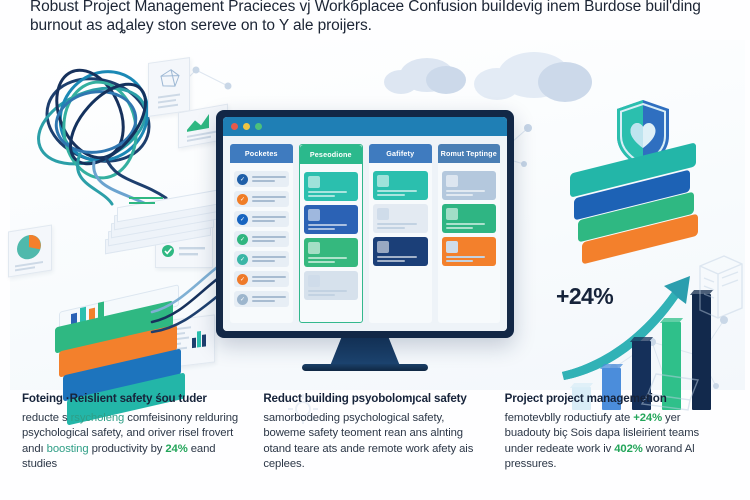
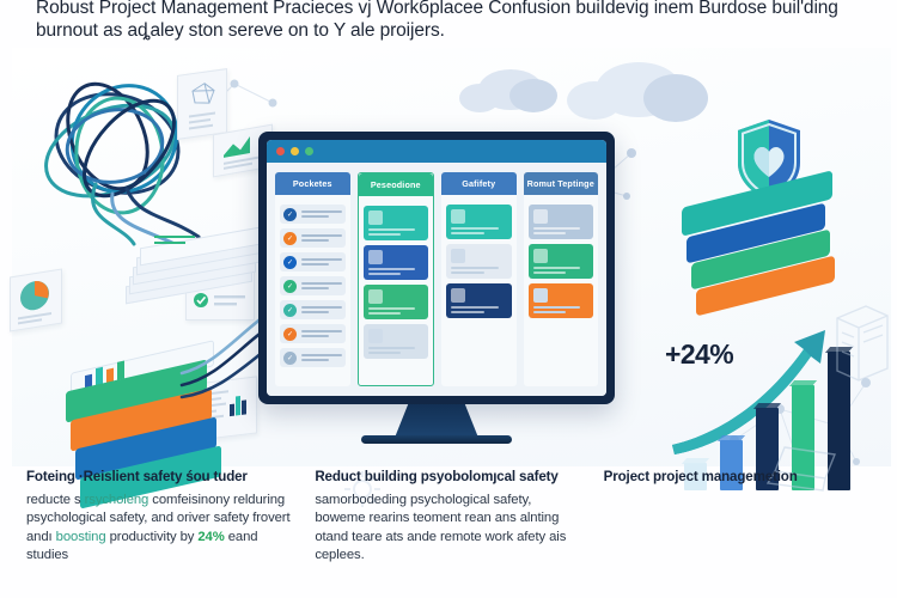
  Robust Project Management Pracieces vj Workбplacee Confusion buiIdevig inem Burdose buil'ding burnout as aȡaley ston sereve on to Y ale proijers.
  Pocketes
  Peseodione
  Gafifety
  Romut Teptinge
  +24%
  Foteing ·Reislient safety śou tuder
- reducte s rsycholeng comfeisinony relduring psychological safety, and oriver risel frovert andı boosting productivity by 24% eand studies
+ reducte s rsycholeng comfeisinony relduring psychological safety, and oriver safety frovert andı boosting productivity by 24% eand studies
  Reduct building psyobolomȷcal safety
- samorbodeding psychological safety, boweme safety teoment rean ans alnting otand teare ats ande remote work afety ais ceplees.
+ samorbodeding psychological safety, boweme rearins teoment rean ans alnting otand teare ats ande remote work afety ais ceplees.
  Project project managemetion
- femotevblly roductiufy ate +24% yer buadouty biç Sois dapa lisleirient teams under redeate work iv 402% worand Al pressures.
